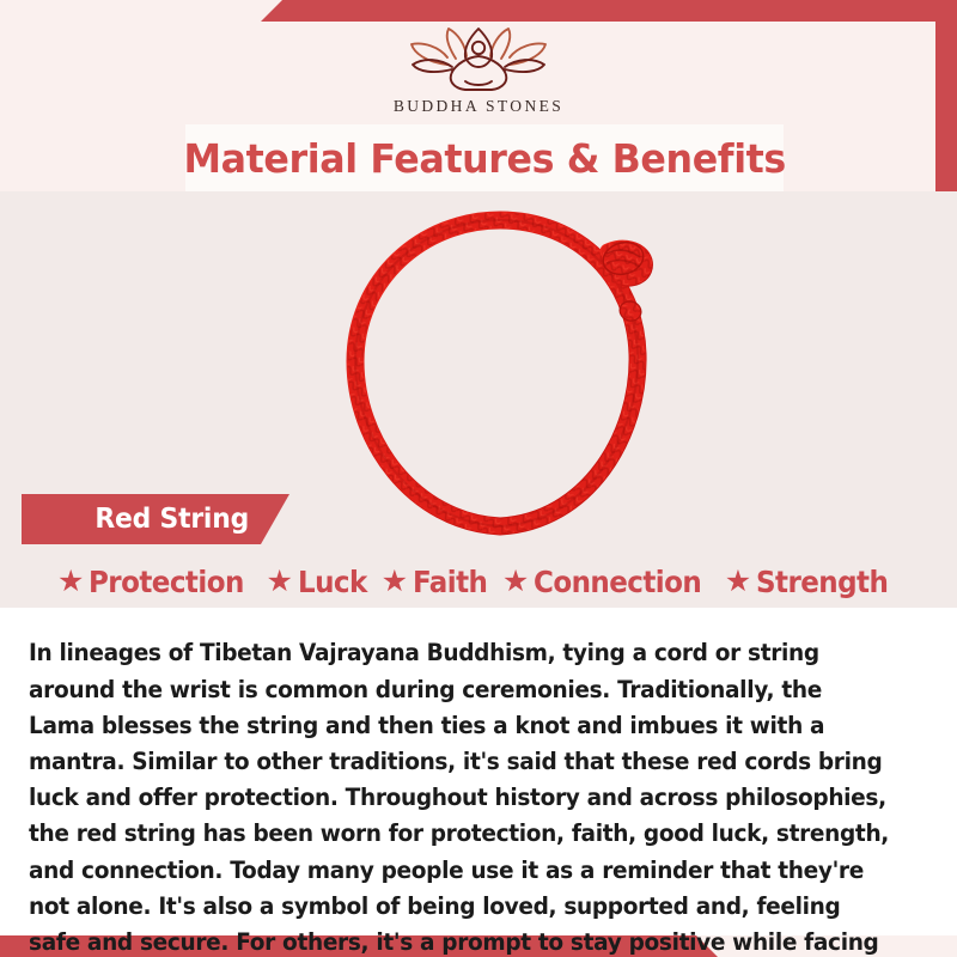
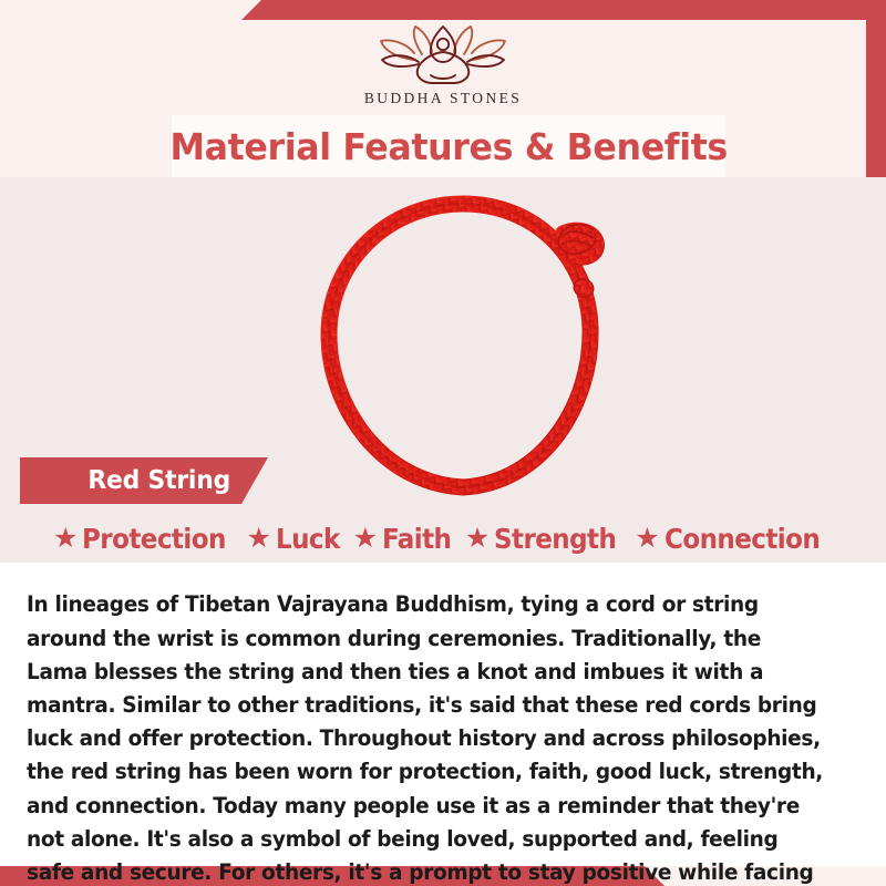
  BUDDHA STONES
  Material Features & Benefits
  Red String
  ★
  Protection
  ★
  Luck
  ★
  Faith
  ★
- Connection
+ Strength
  ★
- Strength
+ Connection
  In lineages of Tibetan Vajrayana Buddhism, tying a cord or string around the wrist is common during ceremonies. Traditionally, the Lama blesses the string and then ties a knot and imbues it with a mantra. Similar to other traditions, it's said that these red cords bring luck and offer protection. Throughout history and across philosophies, the red string has been worn for protection, faith, good luck, strength, and connection. Today many people use it as a reminder that they're not alone. It's also a symbol of being loved, supported and, feeling safe and secure. For others, it's a prompt to stay positive while facing
